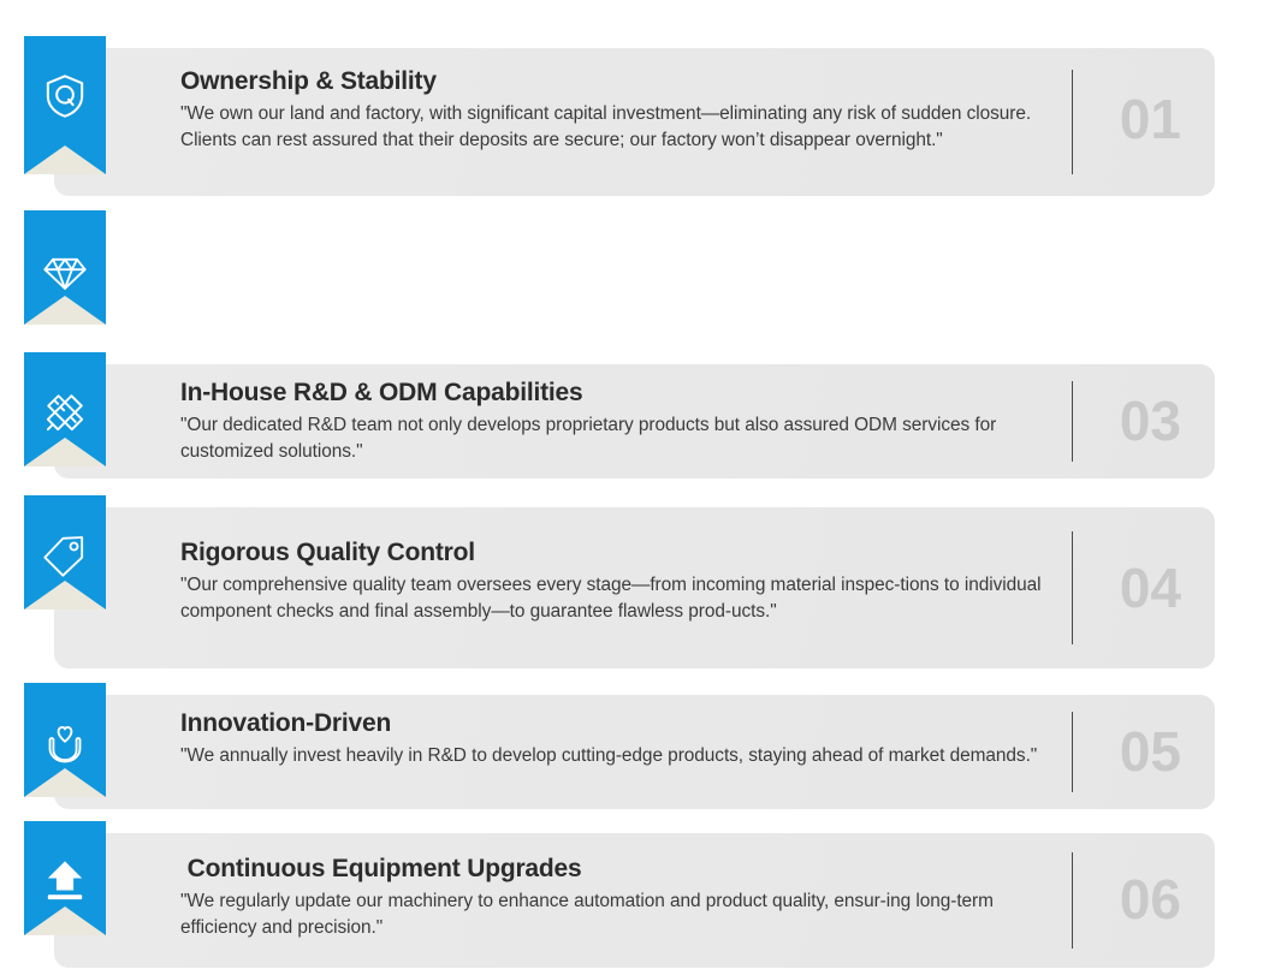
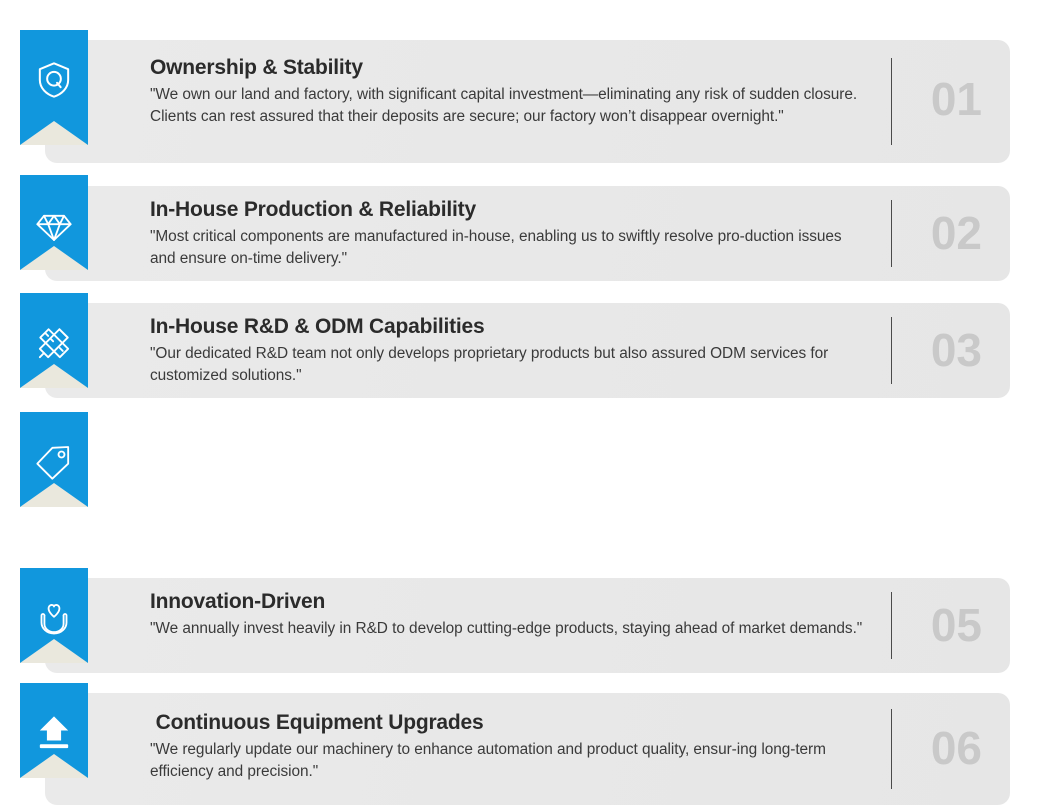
  Ownership & Stability
  "We own our land and factory, with significant capital investment—eliminating any risk of sudden closure. Clients can rest assured that their deposits are secure; our factory won’t disappear overnight."
  01
+ In-House Production & Reliability
+ "Most critical components are manufactured in-house, enabling us to swiftly resolve pro-duction issues and ensure on-time delivery."
+ 02
  In-House R&D & ODM Capabilities
  "Our dedicated R&D team not only develops proprietary products but also assured ODM services for customized solutions."
  03
- Rigorous Quality Control
- "Our comprehensive quality team oversees every stage—from incoming material inspec-tions to individual component checks and final assembly—to guarantee flawless prod-ucts."
- 04
  Innovation-Driven
  "We annually invest heavily in R&D to develop cutting-edge products, staying ahead of market demands."
  05
  Continuous Equipment Upgrades
  "We regularly update our machinery to enhance automation and product quality, ensur-ing long-term efficiency and precision."
  06
